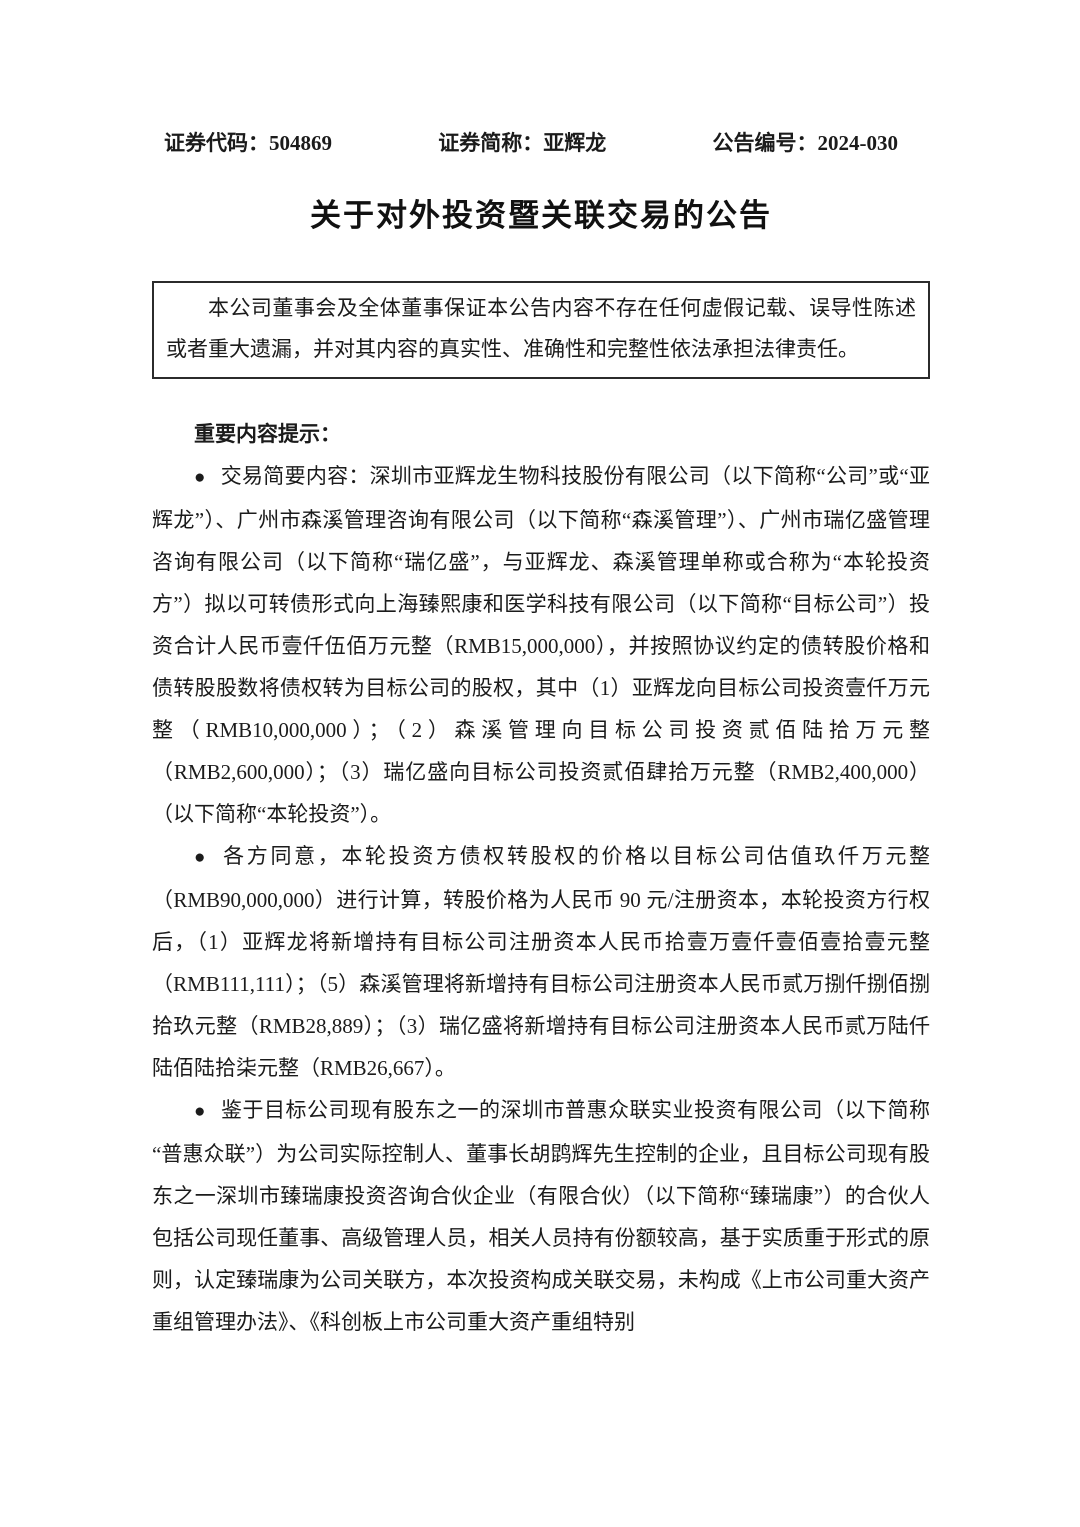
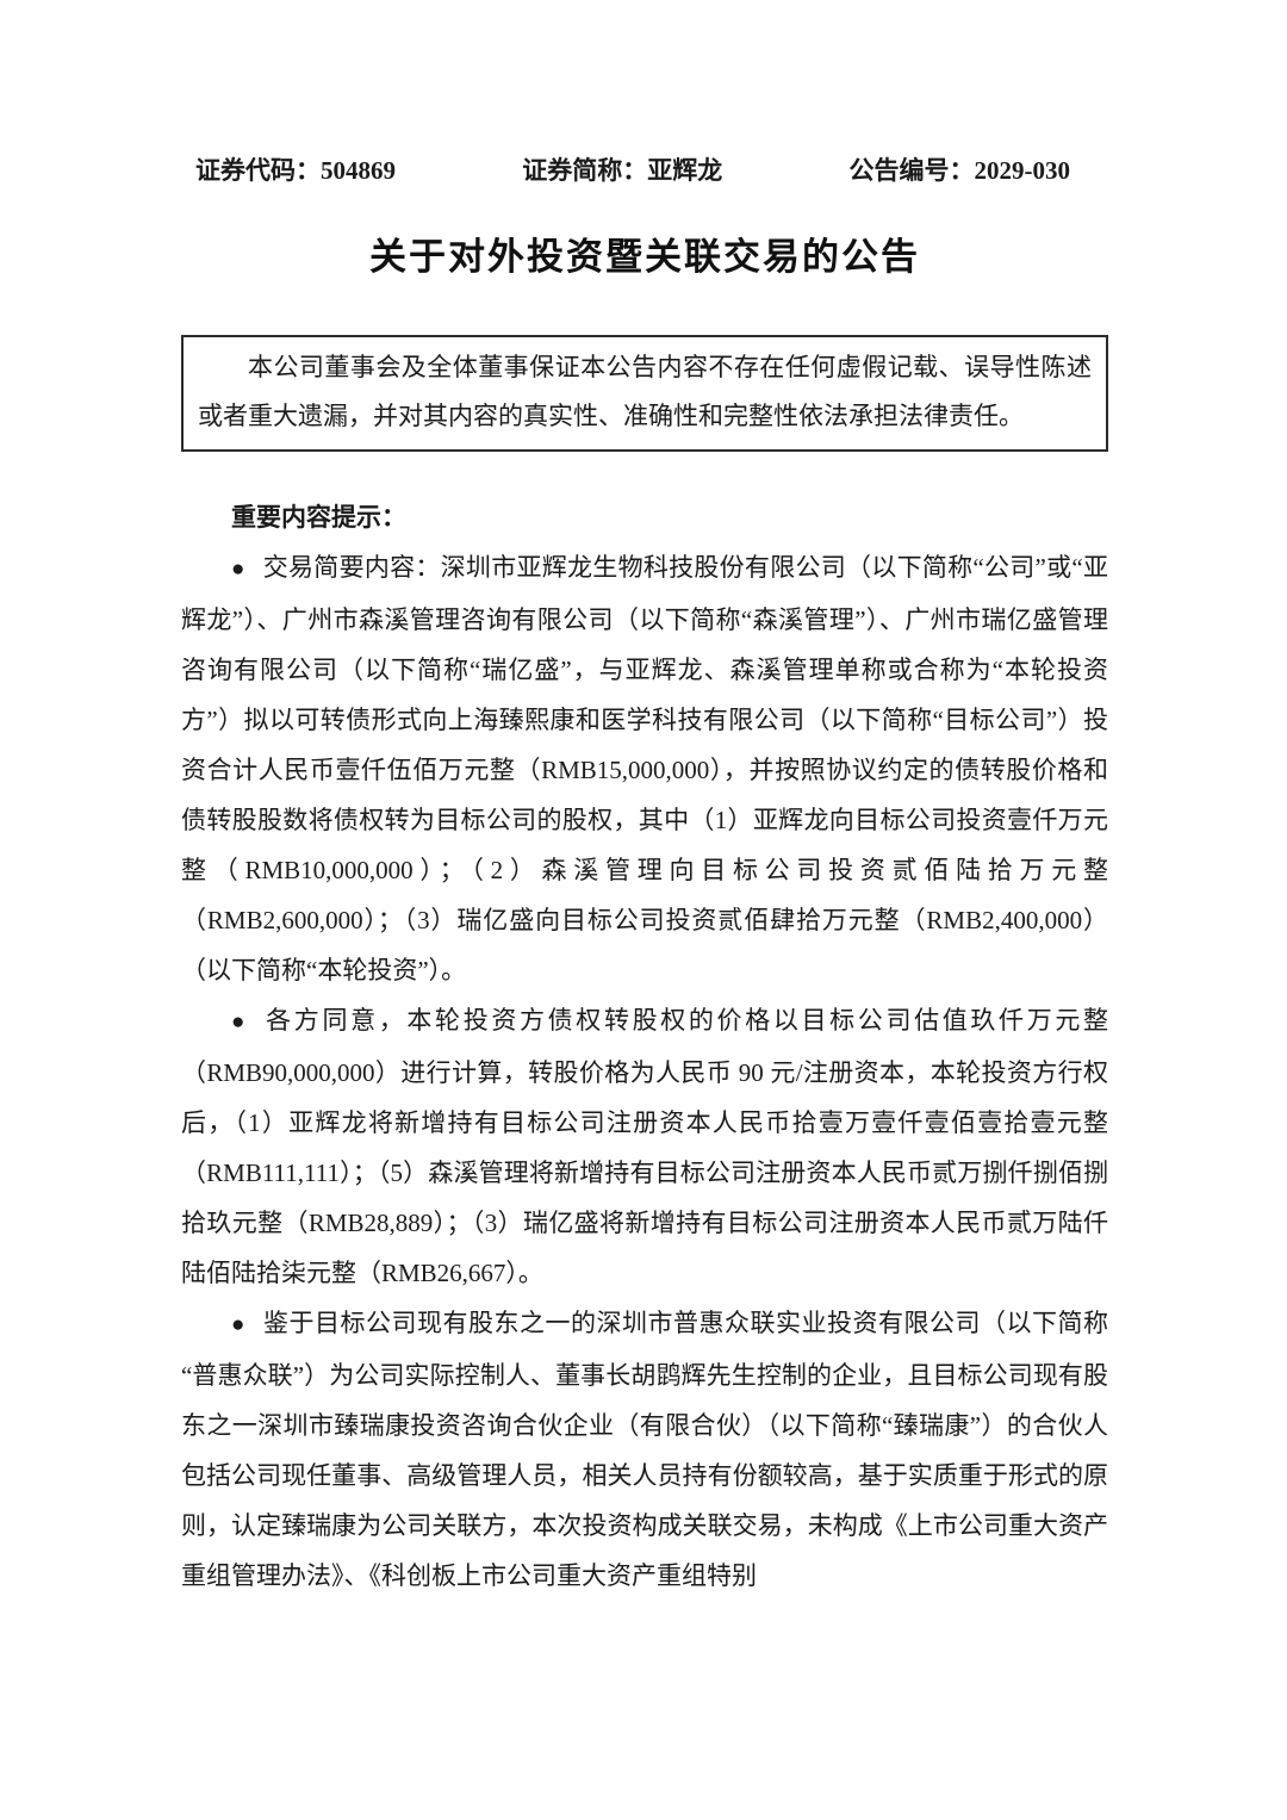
  证券代码：504869
  证券简称：亚辉龙
- 公告编号：2024-030
+ 公告编号：2029-030
  关于对外投资暨关联交易的公告
  本公司董事会及全体董事保证本公告内容不存在任何虚假记载、误导性陈述或者重大遗漏，并对其内容的真实性、准确性和完整性依法承担法律责任。
  重要内容提示：
  ● 交易简要内容：深圳市亚辉龙生物科技股份有限公司（以下简称“公司”或“亚辉龙”）、广州市森溪管理咨询有限公司（以下简称“森溪管理”）、广州市瑞亿盛管理咨询有限公司（以下简称“瑞亿盛”，与亚辉龙、森溪管理单称或合称为“本轮投资方”）拟以可转债形式向上海臻熙康和医学科技有限公司（以下简称“目标公司”）投资合计人民币壹仟伍佰万元整（RMB15,000,000），并按照协议约定的债转股价格和债转股股数将债权转为目标公司的股权，其中（1）亚辉龙向目标公司投资壹仟万元整（RMB10,000,000）；（2）森溪管理向目标公司投资贰佰陆拾万元整（RMB2,600,000）；（3）瑞亿盛向目标公司投资贰佰肆拾万元整（RMB2,400,000）（以下简称“本轮投资”）。
  ● 各方同意，本轮投资方债权转股权的价格以目标公司估值玖仟万元整（RMB90,000,000）进行计算，转股价格为人民币 90 元/注册资本，本轮投资方行权后，（1）亚辉龙将新增持有目标公司注册资本人民币拾壹万壹仟壹佰壹拾壹元整（RMB111,111）；（5）森溪管理将新增持有目标公司注册资本人民币贰万捌仟捌佰捌拾玖元整（RMB28,889）；（3）瑞亿盛将新增持有目标公司注册资本人民币贰万陆仟陆佰陆拾柒元整（RMB26,667）。
  ● 鉴于目标公司现有股东之一的深圳市普惠众联实业投资有限公司（以下简称“普惠众联”）为公司实际控制人、董事长胡鹍辉先生控制的企业，且目标公司现有股东之一深圳市臻瑞康投资咨询合伙企业（有限合伙）（以下简称“臻瑞康”）的合伙人包括公司现任董事、高级管理人员，相关人员持有份额较高，基于实质重于形式的原则，认定臻瑞康为公司关联方，本次投资构成关联交易，未构成《上市公司重大资产重组管理办法》、《科创板上市公司重大资产重组特别
